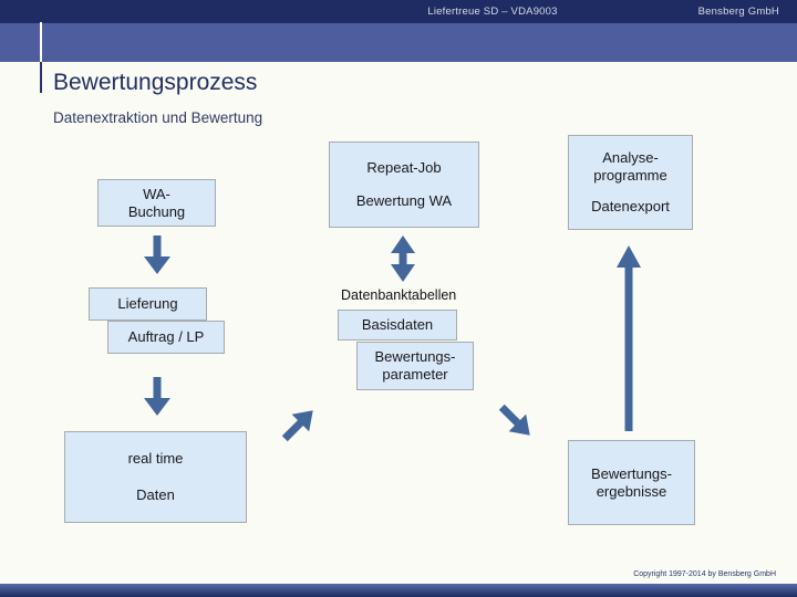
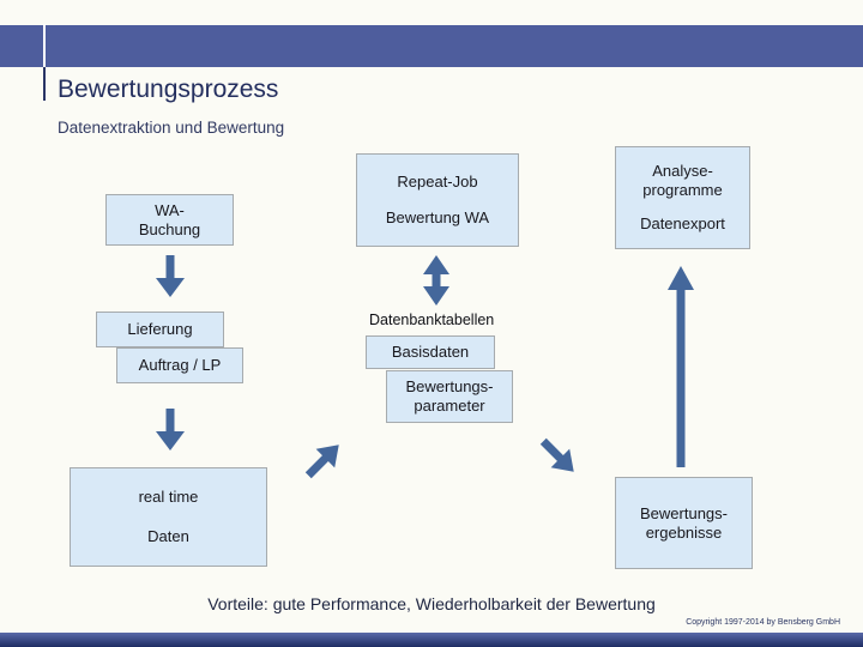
- Liefertreue SD – VDA9003
- Bensberg GmbH
  Bewertungsprozess
  Datenextraktion und Bewertung
  WA-
  Buchung
  Repeat-Job
  Bewertung WA
  Analyse-
  programme
  Datenexport
  Lieferung
  Auftrag / LP
  Datenbanktabellen
  Basisdaten
  Bewertungs-
  parameter
  real time
  Daten
  Bewertungs-
  ergebnisse
+ Vorteile: gute Performance, Wiederholbarkeit der Bewertung
